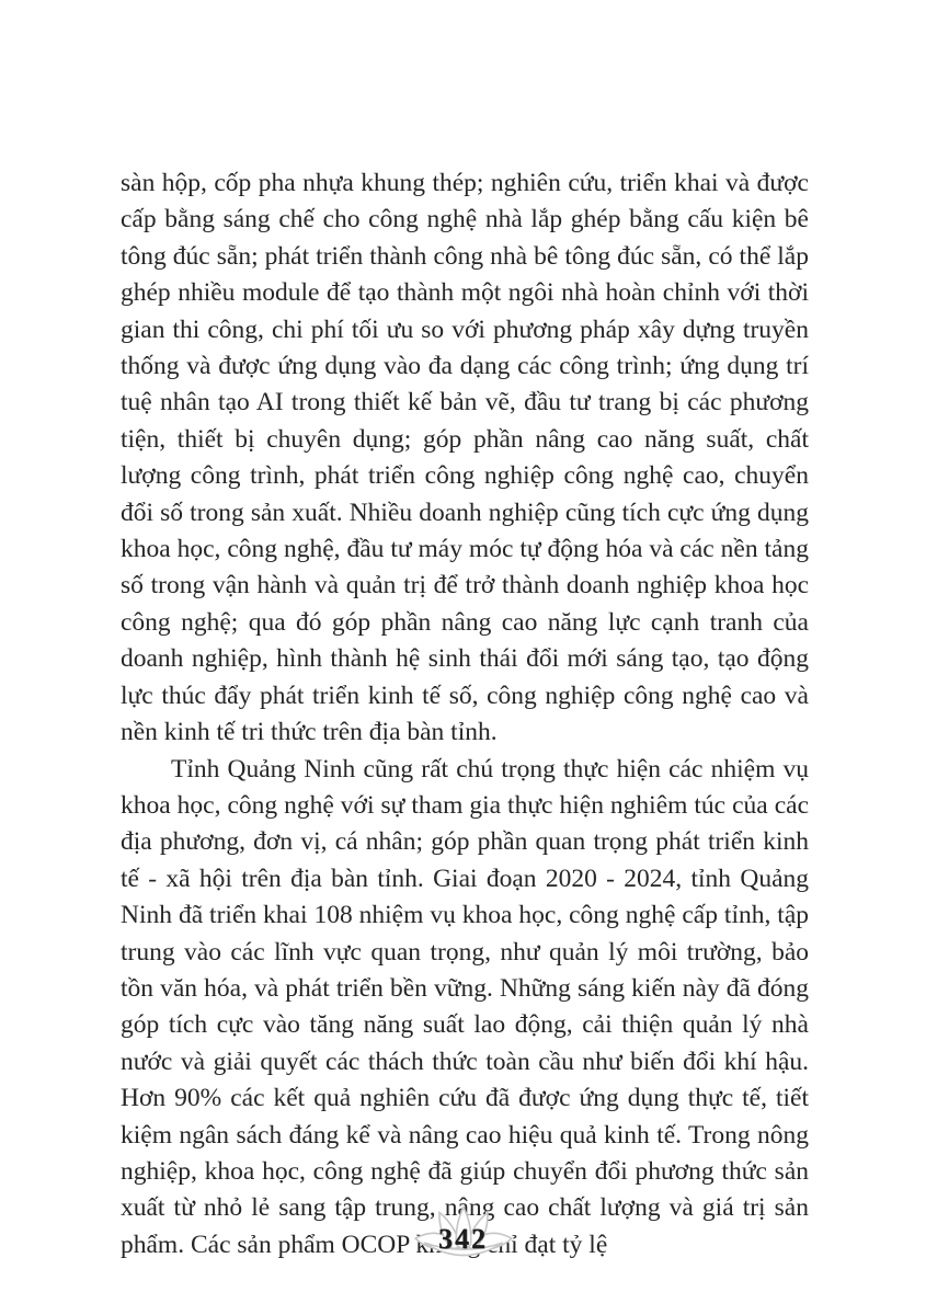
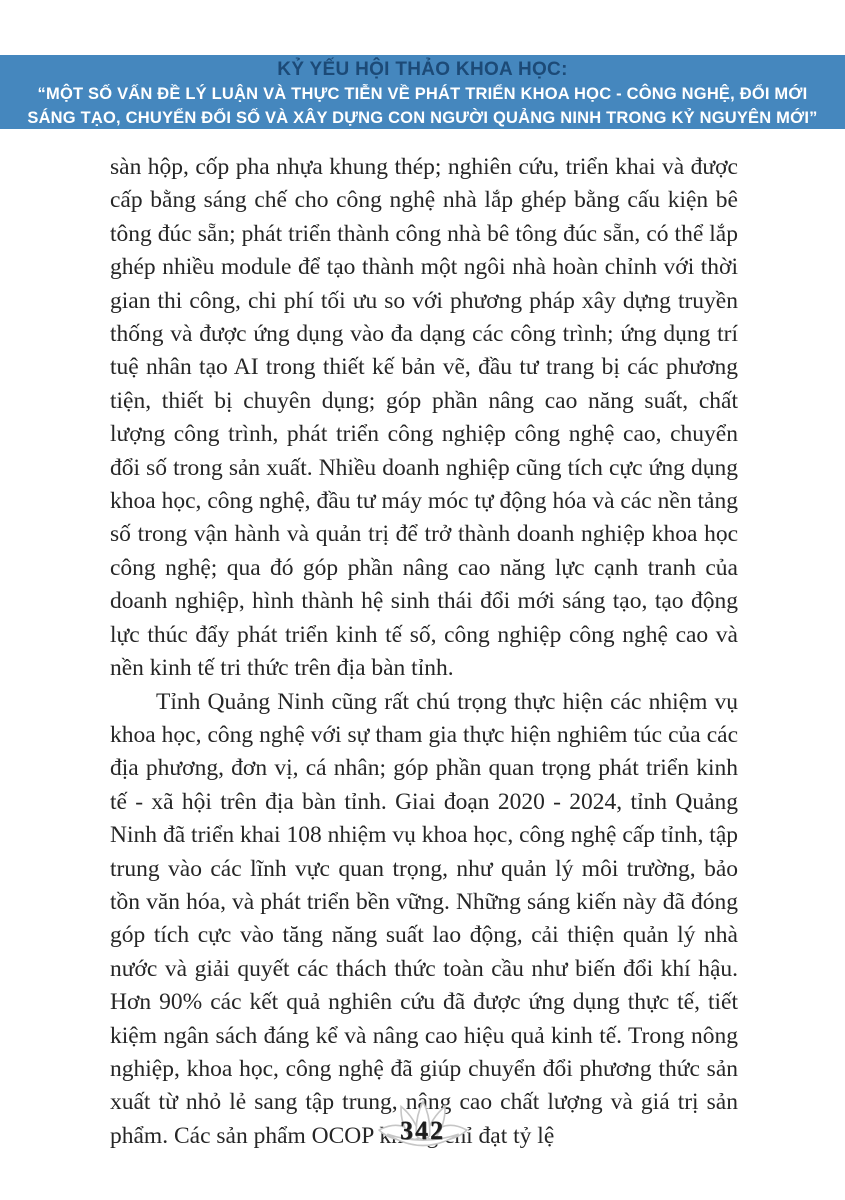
+ KỶ YẾU HỘI THẢO KHOA HỌC:
+ “MỘT SỐ VẤN ĐỀ LÝ LUẬN VÀ THỰC TIỄN VỀ PHÁT TRIỂN KHOA HỌC - CÔNG NGHỆ, ĐỔI MỚI
+ SÁNG TẠO, CHUYỂN ĐỔI SỐ VÀ XÂY DỰNG CON NGƯỜI QUẢNG NINH TRONG KỶ NGUYÊN MỚI”
  sàn hộp, cốp pha nhựa khung thép; nghiên cứu, triển khai và được cấp bằng sáng chế cho công nghệ nhà lắp ghép bằng cấu kiện bê tông đúc sẵn; phát triển thành công nhà bê tông đúc sẵn, có thể lắp ghép nhiều module để tạo thành một ngôi nhà hoàn chỉnh với thời gian thi công, chi phí tối ưu so với phương pháp xây dựng truyền thống và được ứng dụng vào đa dạng các công trình; ứng dụng trí tuệ nhân tạo AI trong thiết kế bản vẽ, đầu tư trang bị các phương tiện, thiết bị chuyên dụng; góp phần nâng cao năng suất, chất lượng công trình, phát triển công nghiệp công nghệ cao, chuyển đổi số trong sản xuất. Nhiều doanh nghiệp cũng tích cực ứng dụng khoa học, công nghệ, đầu tư máy móc tự động hóa và các nền tảng số trong vận hành và quản trị để trở thành doanh nghiệp khoa học công nghệ; qua đó góp phần nâng cao năng lực cạnh tranh của doanh nghiệp, hình thành hệ sinh thái đổi mới sáng tạo, tạo động lực thúc đẩy phát triển kinh tế số, công nghiệp công nghệ cao và nền kinh tế tri thức trên địa bàn tỉnh.
  Tỉnh Quảng Ninh cũng rất chú trọng thực hiện các nhiệm vụ khoa học, công nghệ với sự tham gia thực hiện nghiêm túc của các địa phương, đơn vị, cá nhân; góp phần quan trọng phát triển kinh tế - xã hội trên địa bàn tỉnh. Giai đoạn 2020 - 2024, tỉnh Quảng Ninh đã triển khai 108 nhiệm vụ khoa học, công nghệ cấp tỉnh, tập trung vào các lĩnh vực quan trọng, như quản lý môi trường, bảo tồn văn hóa, và phát triển bền vững. Những sáng kiến này đã đóng góp tích cực vào tăng năng suất lao động, cải thiện quản lý nhà nước và giải quyết các thách thức toàn cầu như biến đổi khí hậu. Hơn 90% các kết quả nghiên cứu đã được ứng dụng thực tế, tiết kiệm ngân sách đáng kể và nâng cao hiệu quả kinh tế. Trong nông nghiệp, khoa học, công nghệ đã giúp chuyển đổi phương thức sản xuất từ nhỏ lẻ sang tập trung, nng cao chất lượng và giá trị sản phẩm. Các sản phẩm OCOPhỉ đạt tỷ lệ
  342
